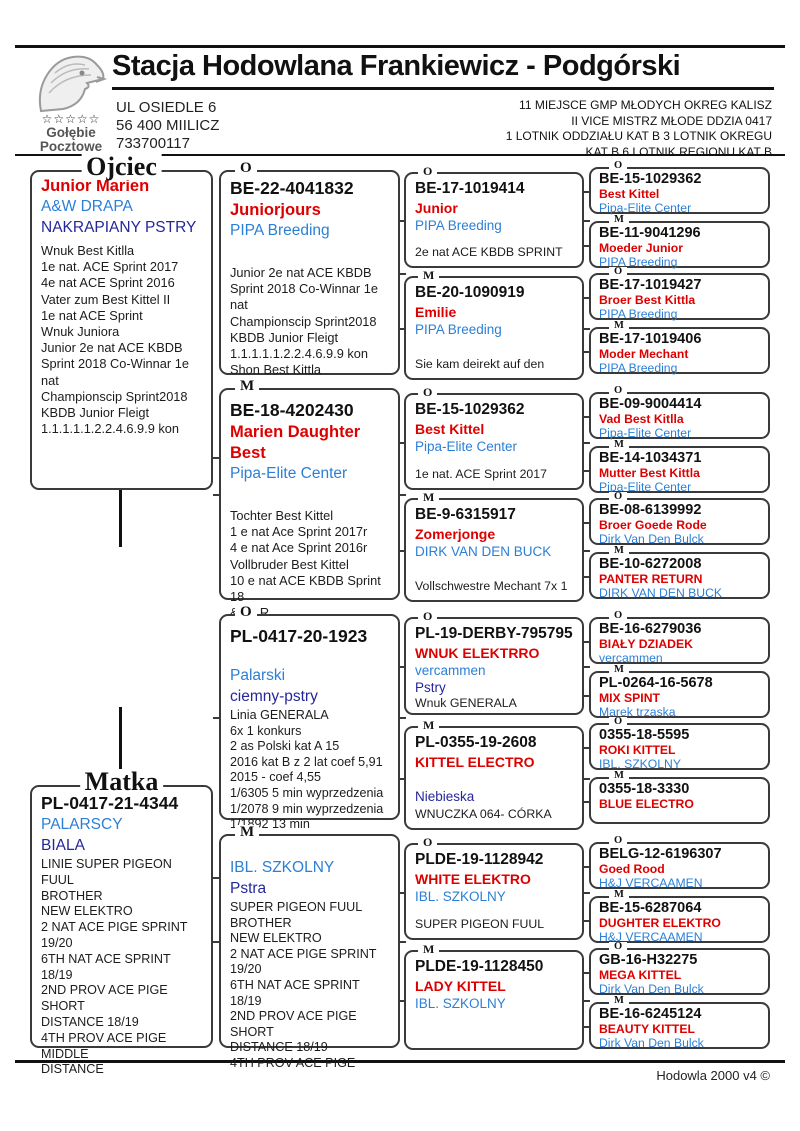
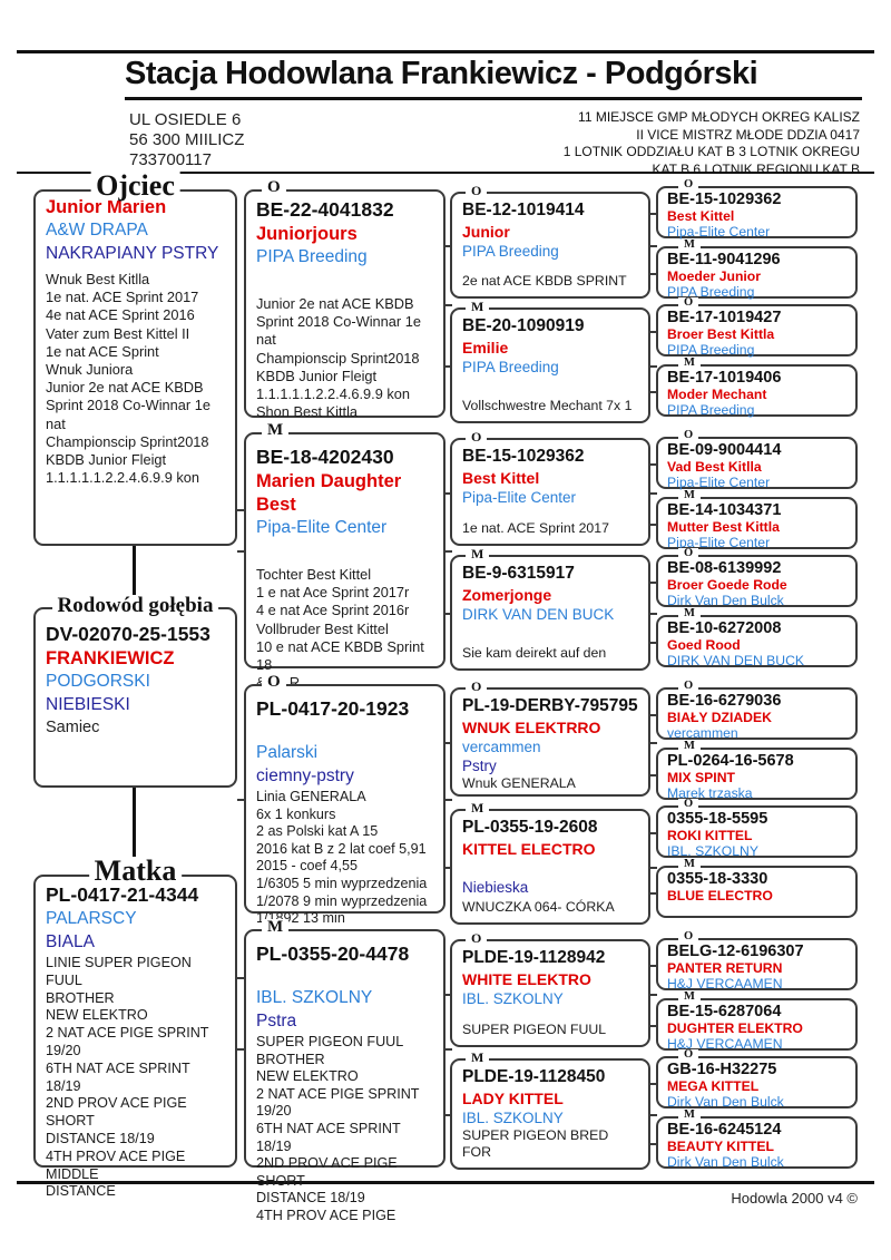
- ☆☆☆☆☆
- Gołębie
- Pocztowe
  Stacja Hodowlana Frankiewicz - Podgórski
  UL OSIEDLE 6
- 56 400 MIILICZ
+ 56 300 MIILICZ
  733700117
  11 MIEJSCE GMP MŁODYCH OKREG KALISZ
  II VICE MISTRZ MŁODE DDZIA 0417
  1 LOTNIK ODDZIAŁU KAT B 3 LOTNIK OKREGU
  KAT B 6 LOTNIK REGIONU KAT B
  Ojciec
  Junior Marien
  A&W DRAPA
  NAKRAPIANY PSTRY
  Wnuk Best Kitlla
  1e nat. ACE Sprint 2017
  4e nat ACE Sprint 2016
  Vater zum Best Kittel II
  1e nat ACE Sprint
  Wnuk Juniora
  Junior 2e nat ACE KBDB
  Sprint 2018 Co-Winnar 1e nat
  Championscip Sprint2018
  KBDB Junior Fleigt
  1.1.1.1.1.2.2.4.6.9.9 kon
+ Rodowód gołębia
+ DV-02070-25-1553
+ FRANKIEWICZ
+ PODGORSKI
+ NIEBIESKI
+ Samiec
  Matka
  PL-0417-21-4344
  PALARSCY
  BIALA
  LINIE SUPER PIGEON FUUL
  BROTHER
  NEW ELEKTRO
  2 NAT ACE PIGE SPRINT
  19/20
  6TH NAT ACE SPRINT 18/19
  2ND PROV ACE PIGE SHORT
  DISTANCE 18/19
  4TH PROV ACE PIGE
  MIDDLE
  DISTANCE
  O
  BE-22-4041832
  Juniorjours
  PIPA Breeding
  Junior 2e nat ACE KBDB
  Sprint 2018 Co-Winnar 1e nat
  Championscip Sprint2018
  KBDB Junior Fleigt
  1.1.1.1.1.2.2.4.6.9.9 kon
  Shon Best Kittla
  M
  BE-18-4202430
  Marien Daughter Best
  Pipa-Elite Center
  Tochter Best Kittel
  1 e nat Ace Sprint 2017r
  4 e nat Ace Sprint 2016r
  Vollbruder Best Kittel
  10 e nat ACE KBDB Sprint 18
  O
  PL-0417-20-1923
  Palarski
  ciemny-pstry
  Linia GENERALA
  6x 1 konkurs
  2 as Polski kat A 15
  2016 kat B z 2 lat coef 5,91
  2015 - coef 4,55
  1/6305 5 min wyprzedzenia
  1/2078 9 min wyprzedzenia
  M
+ PL-0355-20-4478
  IBL. SZKOLNY
  Pstra
  SUPER PIGEON FUUL
  BROTHER
  NEW ELEKTRO
  2 NAT ACE PIGE SPRINT
  19/20
  6TH NAT ACE SPRINT 18/19
  2ND PROV ACE PIGE SHORT
  DISTANCE 18/19
  4TH PROV ACE PIGE
  O
- BE-17-1019414
+ BE-12-1019414
  Junior
  PIPA Breeding
  2e nat ACE KBDB SPRINT
  M
  BE-20-1090919
  Emilie
  PIPA Breeding
- Sie kam deirekt auf den
+ Vollschwestre Mechant 7x 1
  O
  BE-15-1029362
  Best Kittel
  Pipa-Elite Center
  1e nat. ACE Sprint 2017
  M
  BE-9-6315917
  Zomerjonge
  DIRK VAN DEN BUCK
- Vollschwestre Mechant 7x 1
+ Sie kam deirekt auf den
  O
  PL-19-DERBY-795795
  WNUK ELEKTRRO
  vercammen
  Pstry
  Wnuk GENERALA
  M
  PL-0355-19-2608
  KITTEL ELECTRO
  Niebieska
  WNUCZKA 064- CÓRKA
  O
  PLDE-19-1128942
  WHITE ELEKTRO
  IBL. SZKOLNY
  SUPER PIGEON FUUL
  M
  PLDE-19-1128450
  LADY KITTEL
  IBL. SZKOLNY
+ SUPER PIGEON BRED FOR
  O
  BE-15-1029362
  Best Kittel
  Pipa-Elite Center
  M
  BE-11-9041296
  Moeder Junior
  PIPA Breeding
  O
  BE-17-1019427
  Broer Best Kittla
  PIPA Breeding
  M
  BE-17-1019406
  Moder Mechant
  PIPA Breeding
  O
  BE-09-9004414
  Vad Best Kitlla
  Pipa-Elite Center
  M
  BE-14-1034371
  Mutter Best Kittla
  Pipa-Elite Center
  O
  BE-08-6139992
  Broer Goede Rode
  Dirk Van Den Bulck
  M
  BE-10-6272008
- PANTER RETURN
+ Goed Rood
  DIRK VAN DEN BUCK
  O
  BE-16-6279036
  BIAŁY DZIADEK
  vercammen
  M
  PL-0264-16-5678
  MIX SPINT
  Marek trzaska
  O
  0355-18-5595
  ROKI KITTEL
  IBL. SZKOLNY
  M
  0355-18-3330
  BLUE ELECTRO
  O
  BELG-12-6196307
- Goed Rood
+ PANTER RETURN
  H&J VERCAAMEN
  M
  BE-15-6287064
  DUGHTER ELEKTRO
  H&J VERCAAMEN
  O
  GB-16-H32275
  MEGA KITTEL
  Dirk Van Den Bulck
  M
  BE-16-6245124
  BEAUTY KITTEL
  Dirk Van Den Bulck
  Hodowla 2000 v4 ©
